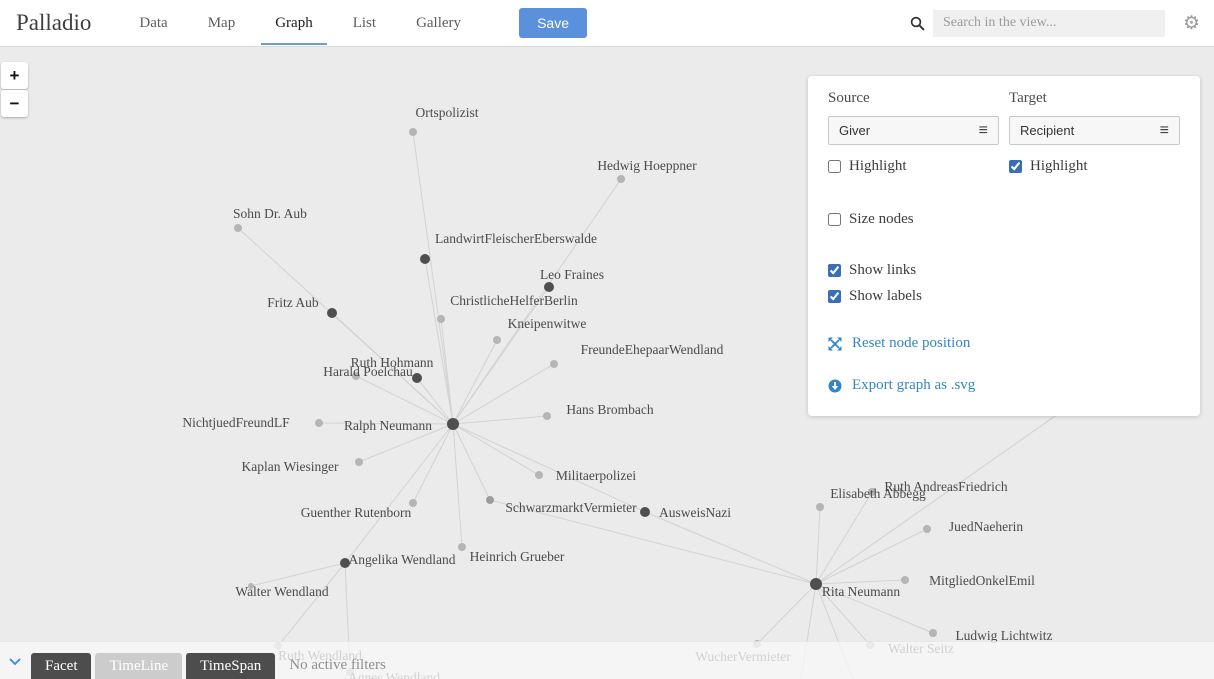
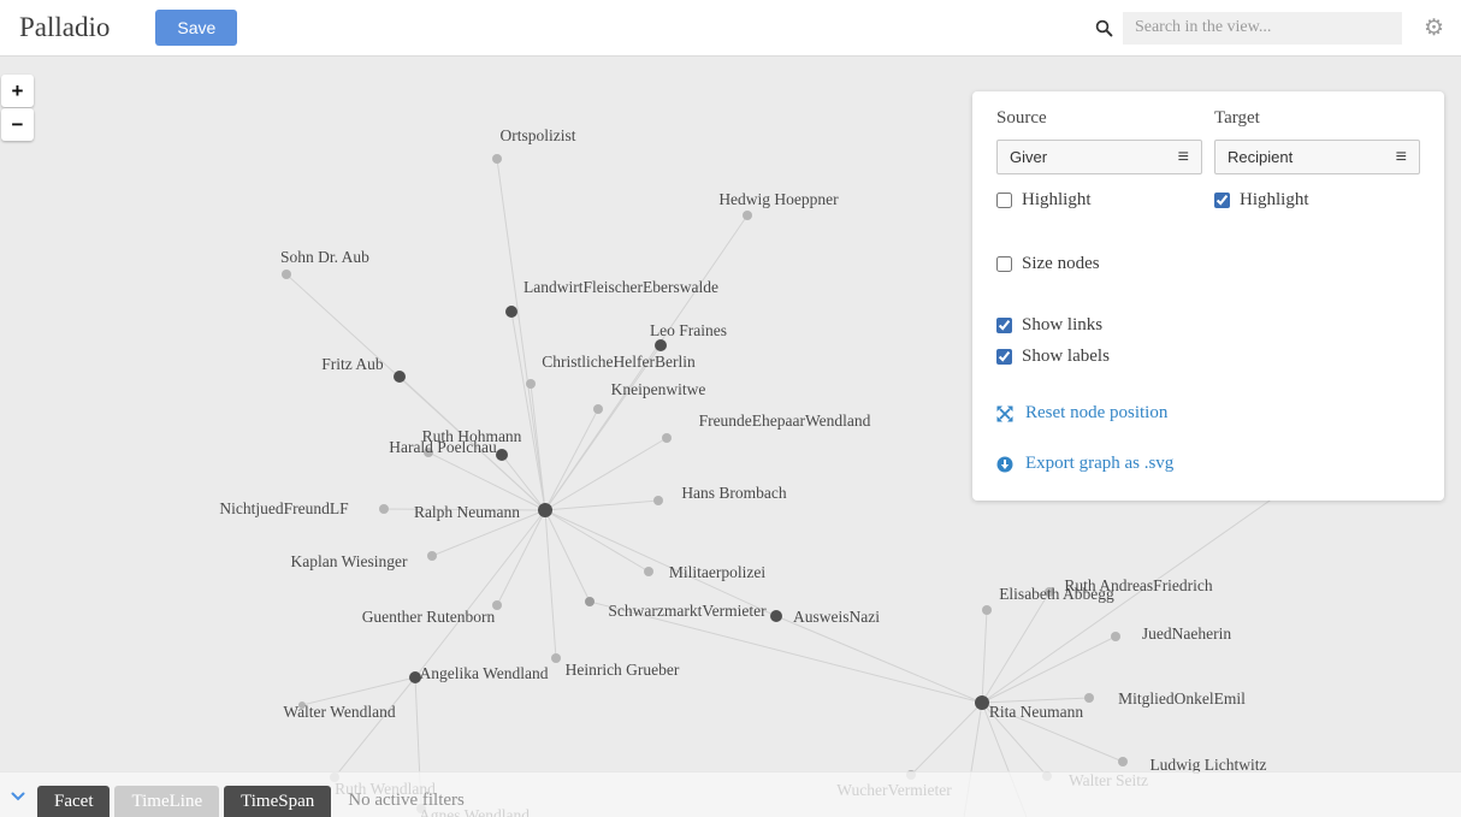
  Palladio
- Data
- Map
- Graph
- List
- Gallery
  Save
  Search in the view...
  ⚙
  +
  −
  Ortspolizist
  Hedwig Hoeppner
  Sohn Dr. Aub
  LandwirtFleischerEberswalde
  Leo Fraines
  Fritz Aub
  ChristlicheHelferBerlin
  Kneipenwitwe
  FreundeEhepaarWendland
  Ruth Hohmann
  Harald Poelchau
  Hans Brombach
  NichtjuedFreundLF
  Ralph Neumann
  Kaplan Wiesinger
  Militaerpolizei
  SchwarzmarktVermieter
  Guenther Rutenborn
  AusweisNazi
  Angelika Wendland
  Heinrich Grueber
  Walter Wendland
  Ruth Wendland
  Agnes Wendland
  Elisabeth Abbegg
  Ruth AndreasFriedrich
  JuedNaeherin
  Rita Neumann
  MitgliedOnkelEmil
  Ludwig Lichtwitz
  Walter Seitz
  WucherVermieter
  Source
  Giver
  ≡
  Highlight
  Target
  Recipient
  ≡
  Highlight
  Size nodes
  Show links
  Show labels
  Reset node position
  Export graph as .svg
  Facet
  TimeLine
  TimeSpan
  No active filters
